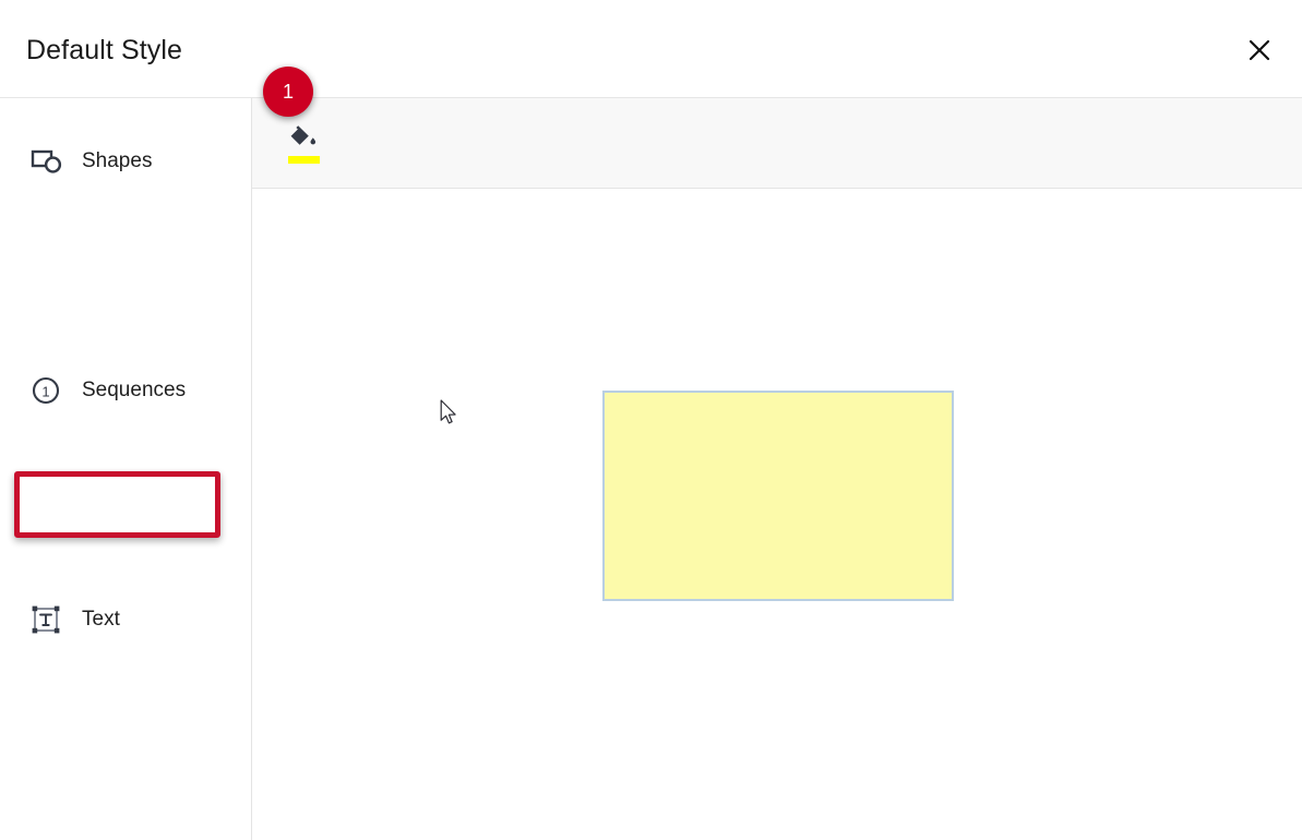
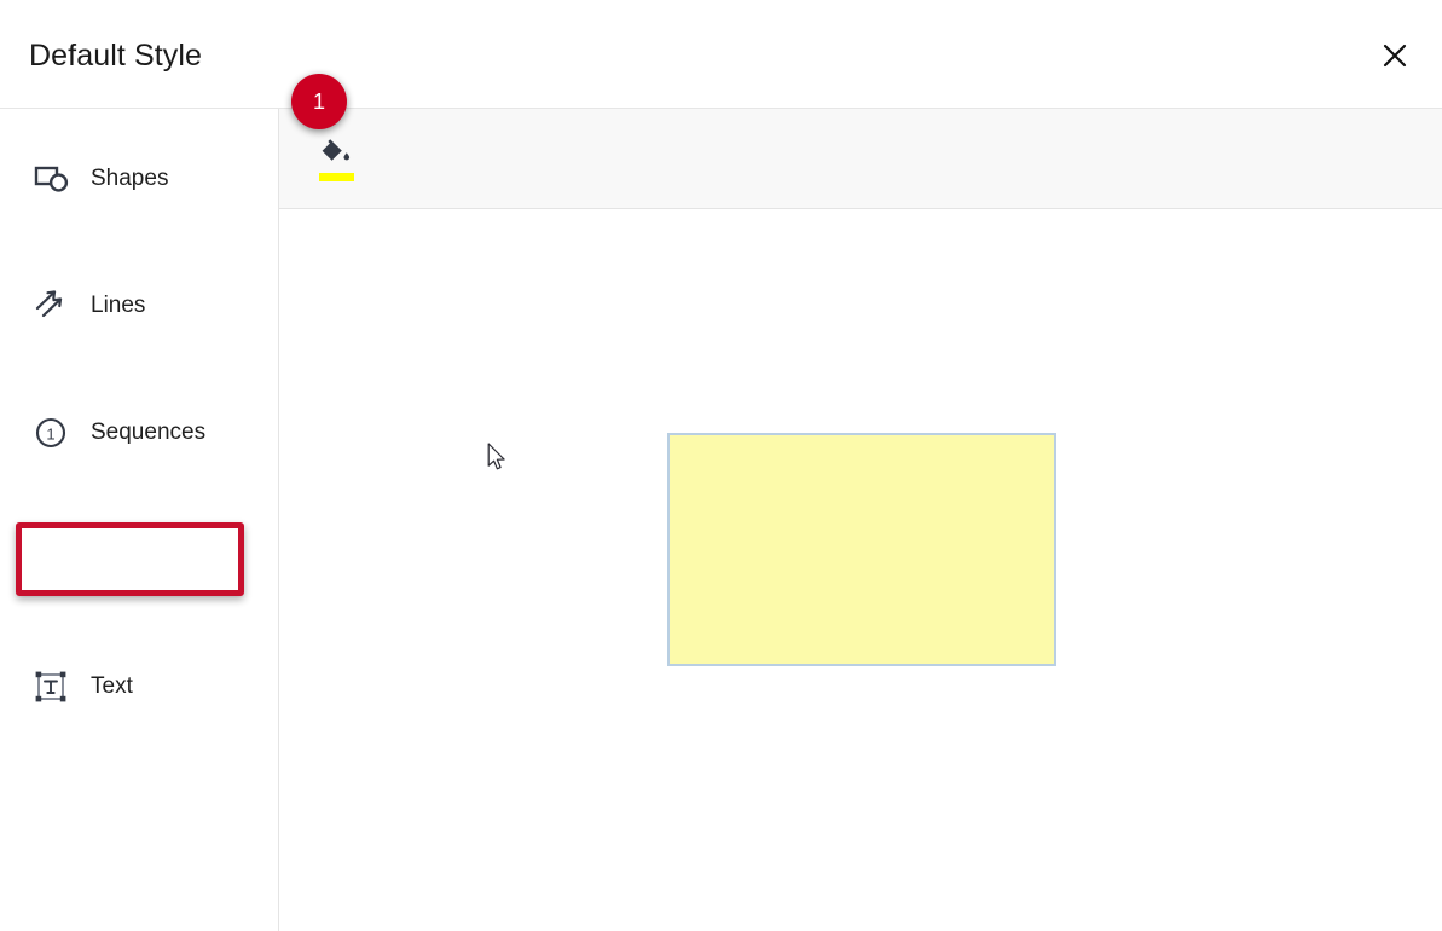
  Default Style
  Shapes
+ Lines
  1
  Sequences
  Text
  1
